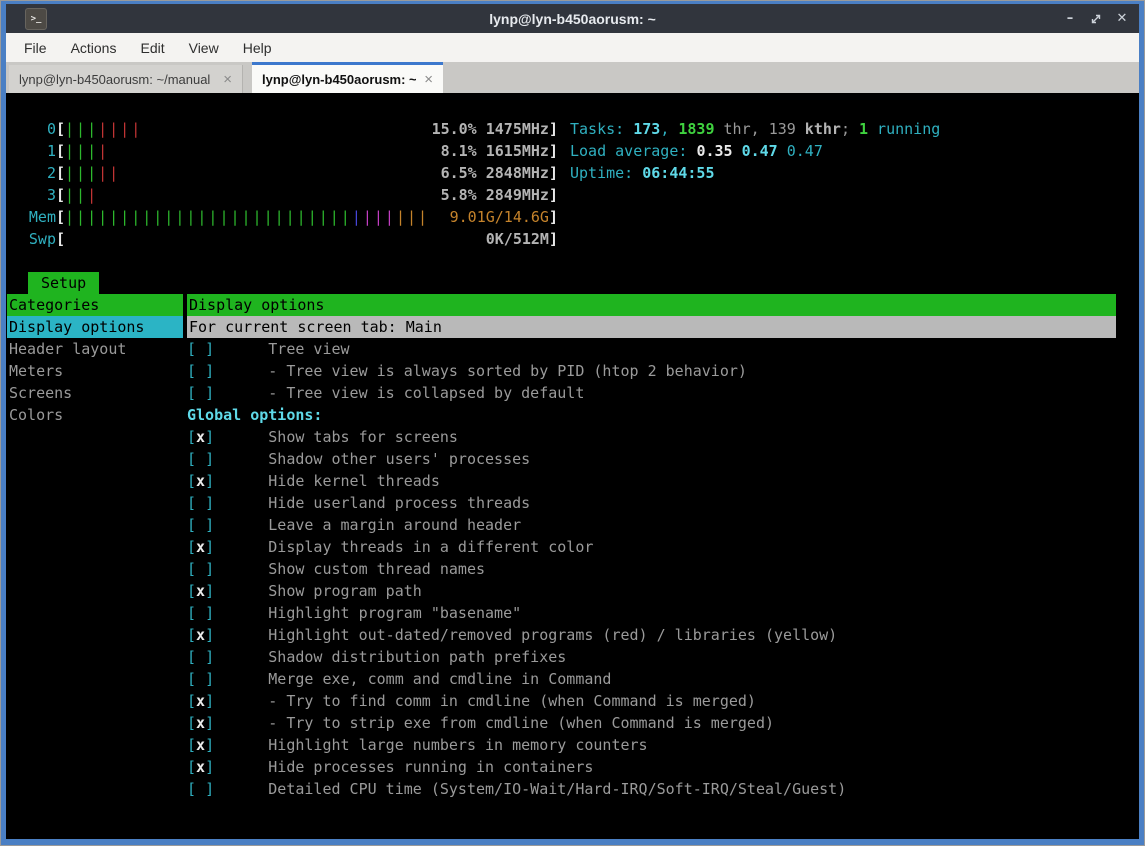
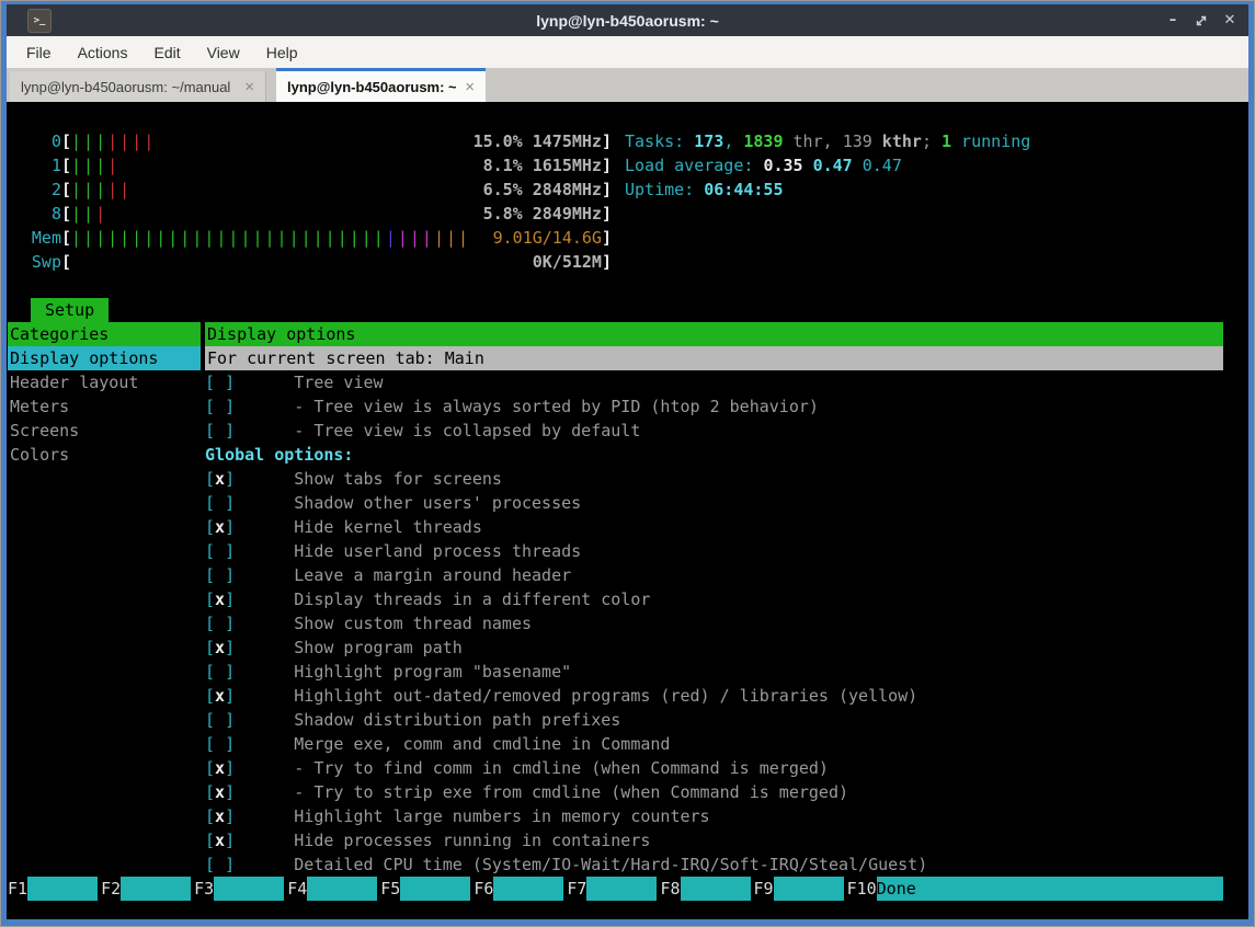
  >_
  lynp@lyn-b450aorusm: ~
  –
  ✕
  File
  Actions
  Edit
  View
  Help
  lynp@lyn-b450aorusm: ~/manual
  ×
  lynp@lyn-b450aorusm: ~
  ×
  0
  [
  |||||||
  15.0% 1475MHz
  ]
  1
  [
  ||||
  8.1% 1615MHz
  ]
  2
  [
  |||||
  6.5% 2848MHz
  ]
- 3
+ 8
  [
  |||
  5.8% 2849MHz
  ]
  Mem
  [
  |||||||||||||||||||||||||||||||||
  9.01G/14.6G
  ]
  Swp
  [
  0K/512M
  ]
  Tasks: 173, 1839 thr, 139 kthr; 1 running
  Load average: 0.35 0.47 0.47
  Uptime: 06:44:55
  Setup
  Categories
  Display options
  Header layout
  Meters
  Screens
  Colors
  Display options
  For current screen tab: Main
  [ ] Tree view
  [ ] - Tree view is always sorted by PID (htop 2 behavior)
  [ ] - Tree view is collapsed by default
  Global options:
  [x] Show tabs for screens
  [ ] Shadow other users' processes
  [x] Hide kernel threads
  [ ] Hide userland process threads
  [ ] Leave a margin around header
  [x] Display threads in a different color
  [ ] Show custom thread names
  [x] Show program path
  [ ] Highlight program "basename"
  [x] Highlight out-dated/removed programs (red) / libraries (yellow)
  [ ] Shadow distribution path prefixes
  [ ] Merge exe, comm and cmdline in Command
  [x] - Try to find comm in cmdline (when Command is merged)
  [x] - Try to strip exe from cmdline (when Command is merged)
  [x] Highlight large numbers in memory counters
  [x] Hide processes running in containers
  [ ] Detailed CPU time (System/IO-Wait/Hard-IRQ/Soft-IRQ/Steal/Guest)
+ F1
+ F2
+ F3
+ F4
+ F5
+ F6
+ F7
+ F8
+ F9
+ F10
+ Done
